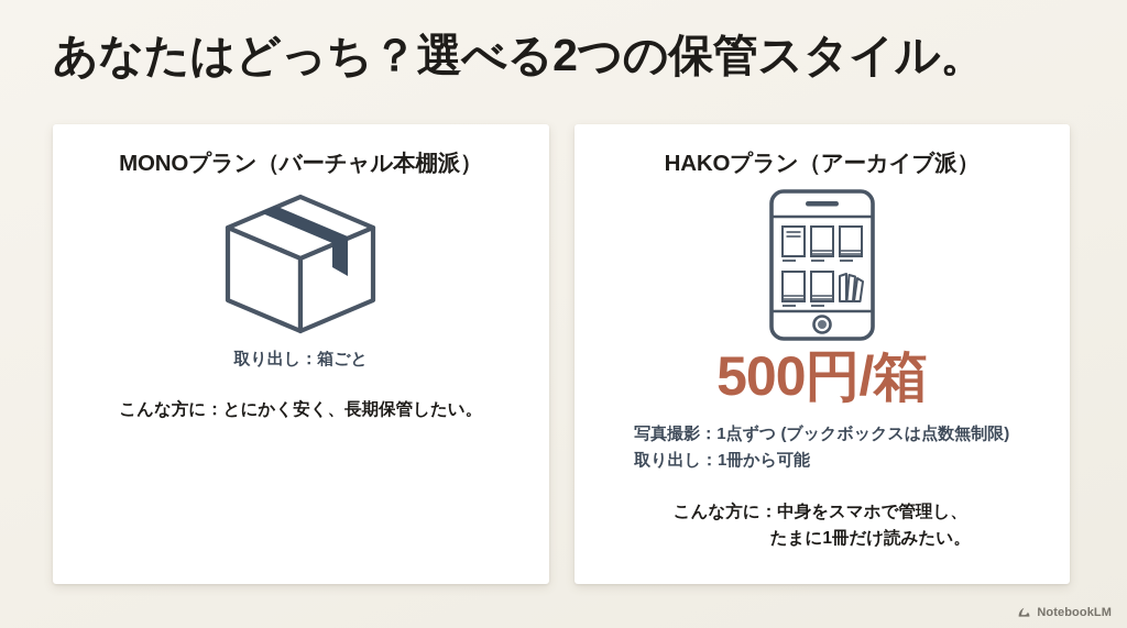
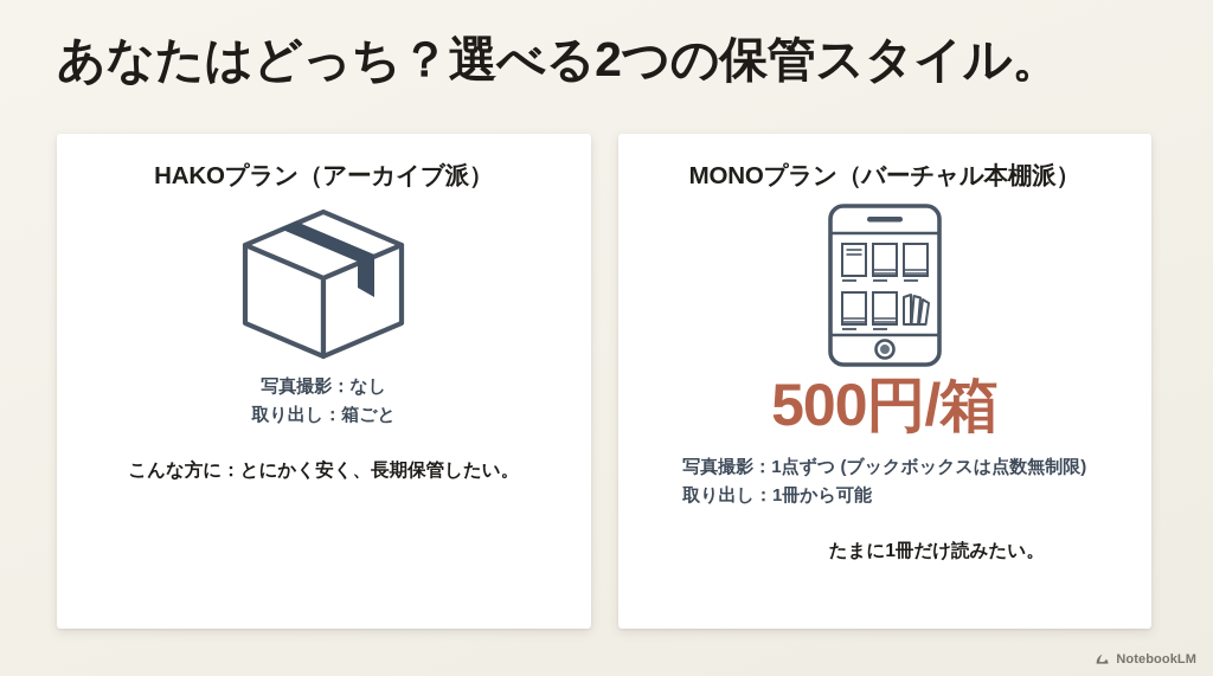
  あなたはどっち？選べる2つの保管スタイル。
- MONOプラン（バーチャル本棚派）
+ HAKOプラン（アーカイブ派）
+ 写真撮影：なし
  取り出し：箱ごと
  こんな方に：とにかく安く、長期保管したい。
- HAKOプラン（アーカイブ派）
+ MONOプラン（バーチャル本棚派）
  500円/箱
  写真撮影：1点ずつ (ブックボックスは点数無制限)
  取り出し：1冊から可能
- こんな方に：中身をスマホで管理し、
  たまに1冊だけ読みたい。
  NotebookLM
